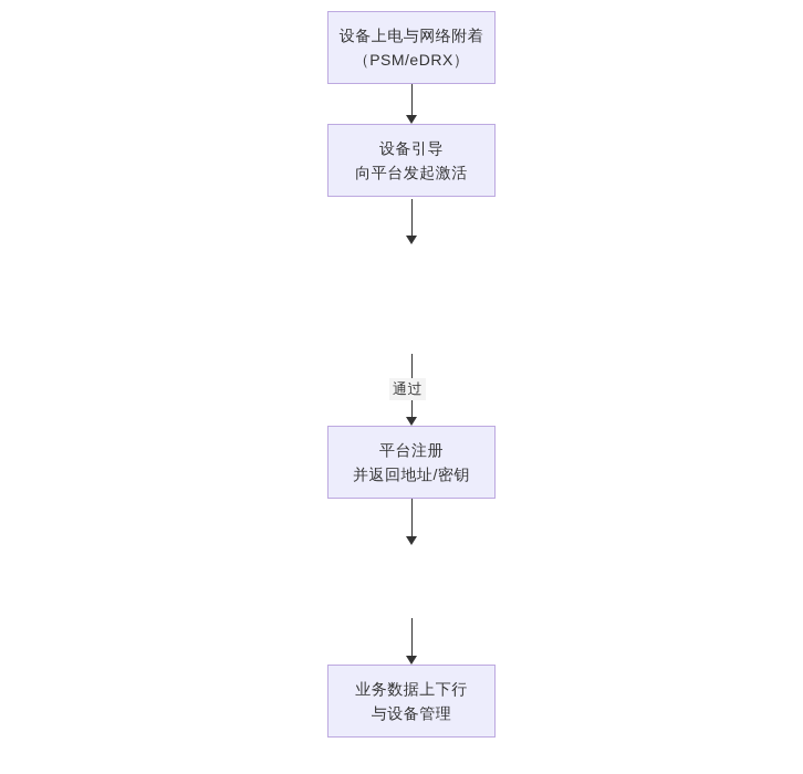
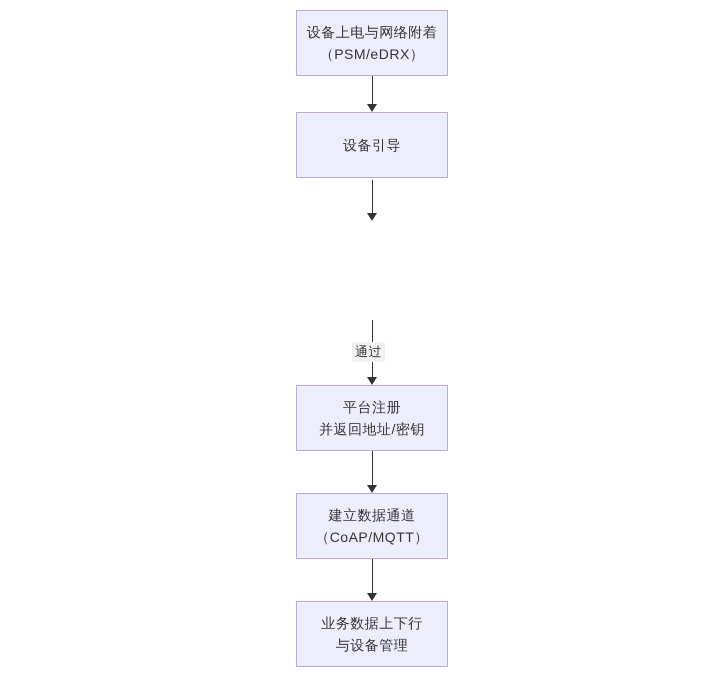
  设备上电与网络附着
  （PSM/eDRX）
  设备引导
- 向平台发起激活
  通过
  平台注册
  并返回地址/密钥
+ 建立数据通道
+ （CoAP/MQTT）
  业务数据上下行
  与设备管理
